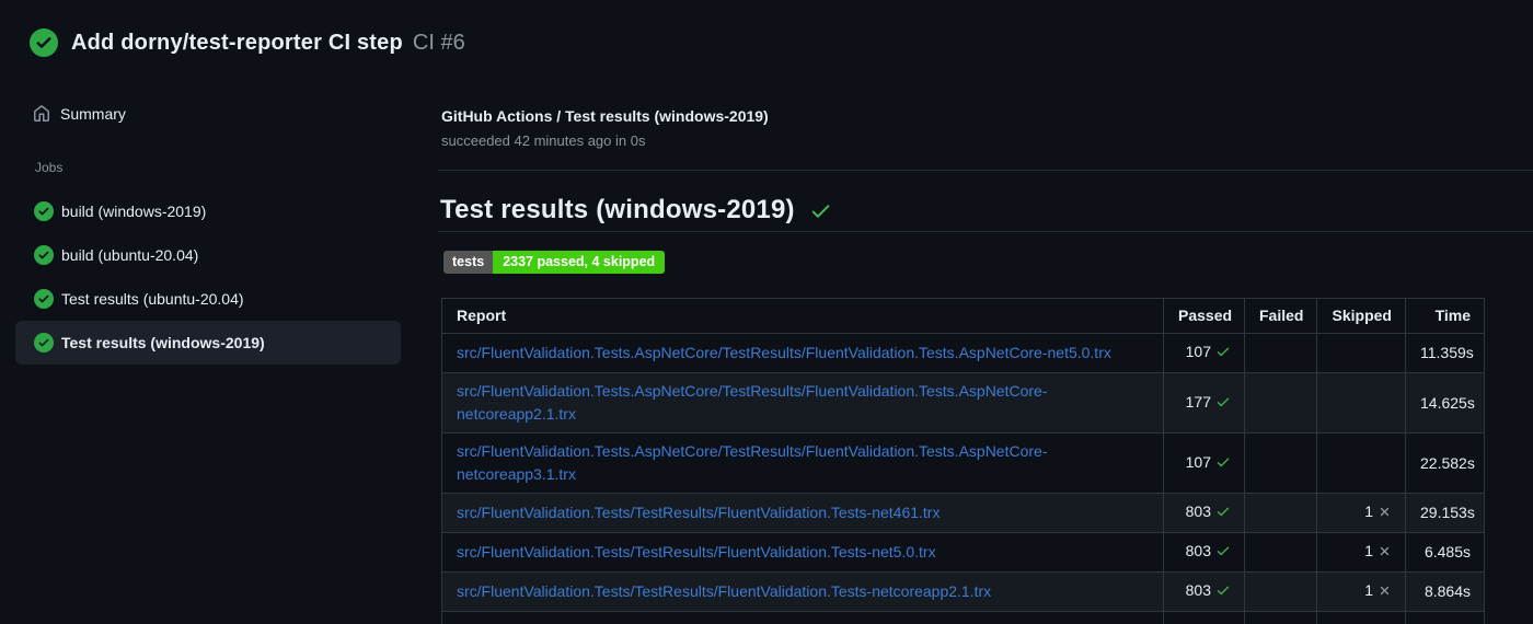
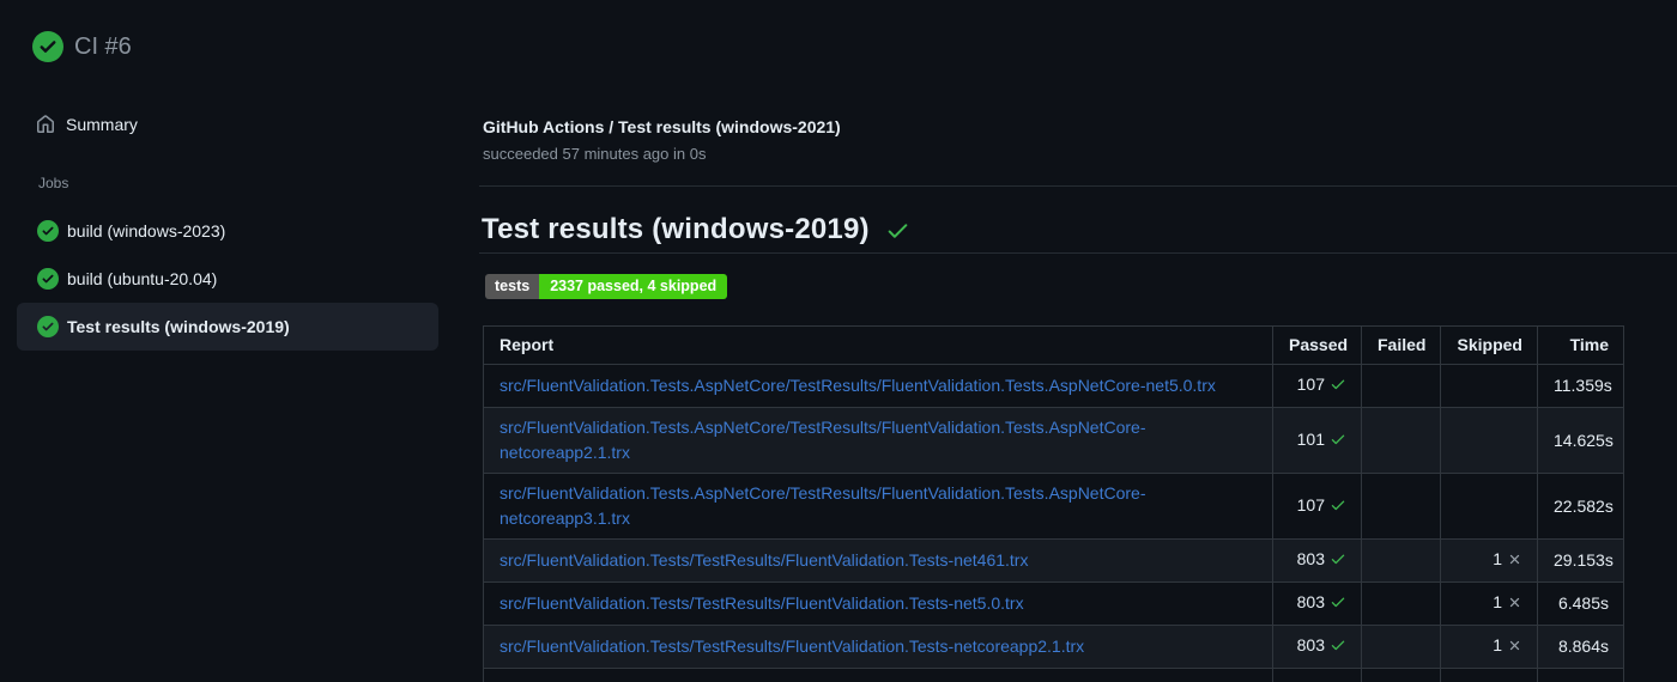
- Add dorny/test-reporter CI step
  CI #6
  Summary
  Jobs
- build (windows-2019)
+ build (windows-2023)
  build (ubuntu-20.04)
- Test results (ubuntu-20.04)
  Test results (windows-2019)
- GitHub Actions / Test results (windows-2019)
+ GitHub Actions / Test results (windows-2021)
- succeeded 42 minutes ago in 0s
+ succeeded 57 minutes ago in 0s
  Test results (windows-2019)
  tests
  2337 passed, 4 skipped
  Report	Passed	Failed	Skipped	Time
  src/FluentValidation.Tests.AspNetCore/TestResults/FluentValidation.Tests.AspNetCore-net5.0.trx	107			11.359s
- src/FluentValidation.Tests.AspNetCore/TestResults/FluentValidation.Tests.AspNetCore-netcoreapp2.1.trx	177			14.625s
+ src/FluentValidation.Tests.AspNetCore/TestResults/FluentValidation.Tests.AspNetCore-netcoreapp2.1.trx	101			14.625s
  src/FluentValidation.Tests.AspNetCore/TestResults/FluentValidation.Tests.AspNetCore-netcoreapp3.1.trx	107			22.582s
  src/FluentValidation.Tests/TestResults/FluentValidation.Tests-net461.trx	803		1	29.153s
  src/FluentValidation.Tests/TestResults/FluentValidation.Tests-net5.0.trx	803		1	6.485s
  src/FluentValidation.Tests/TestResults/FluentValidation.Tests-netcoreapp2.1.trx	803		1	8.864s
